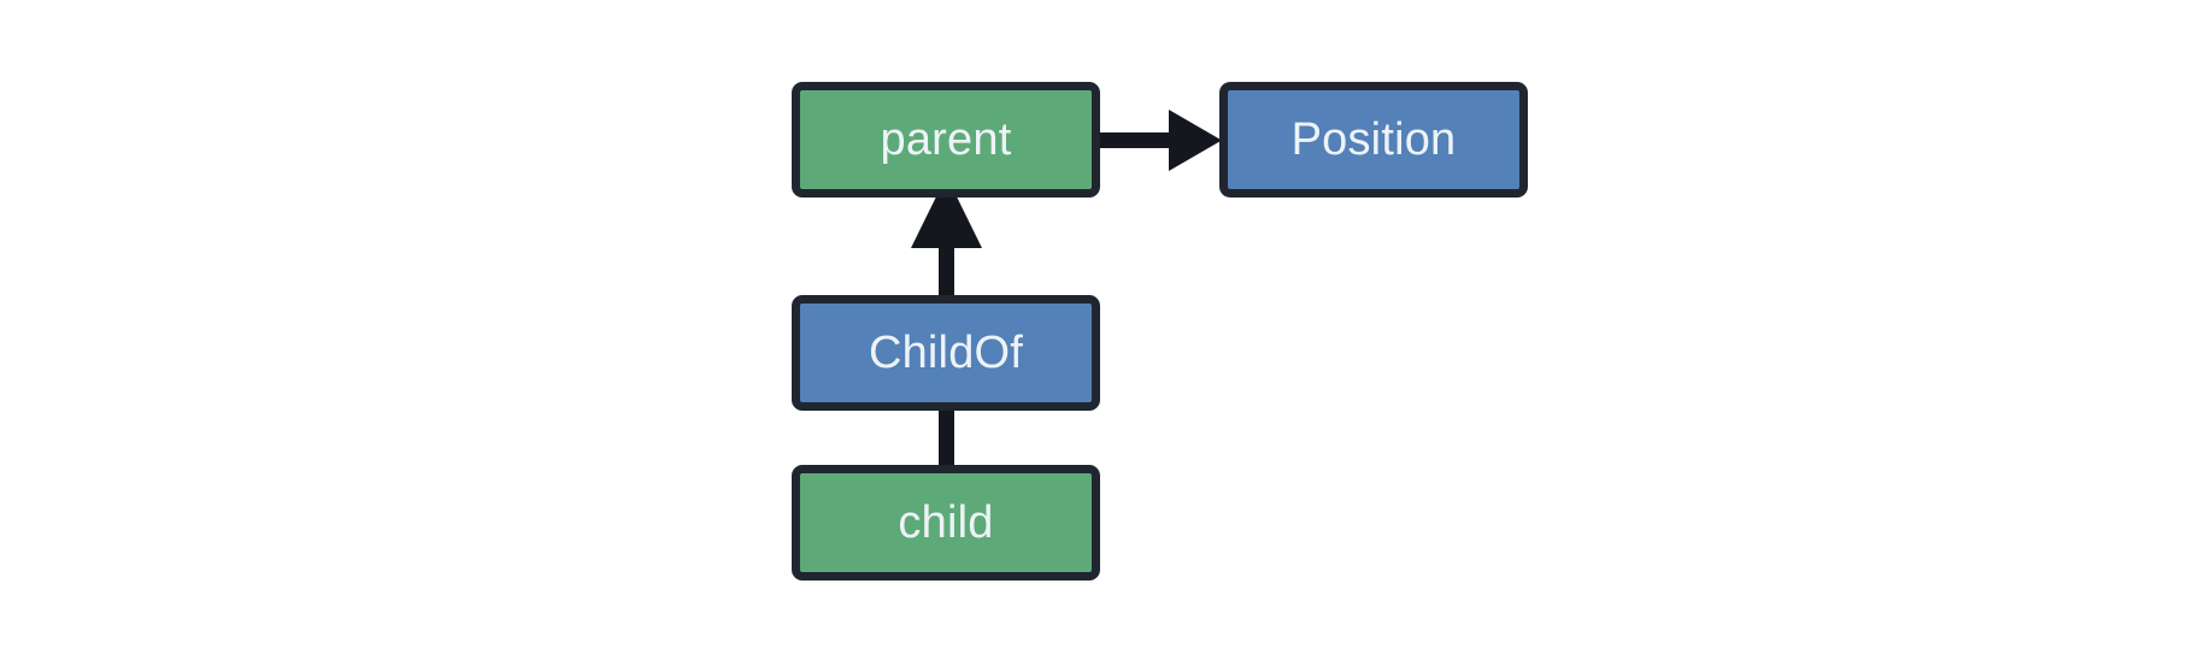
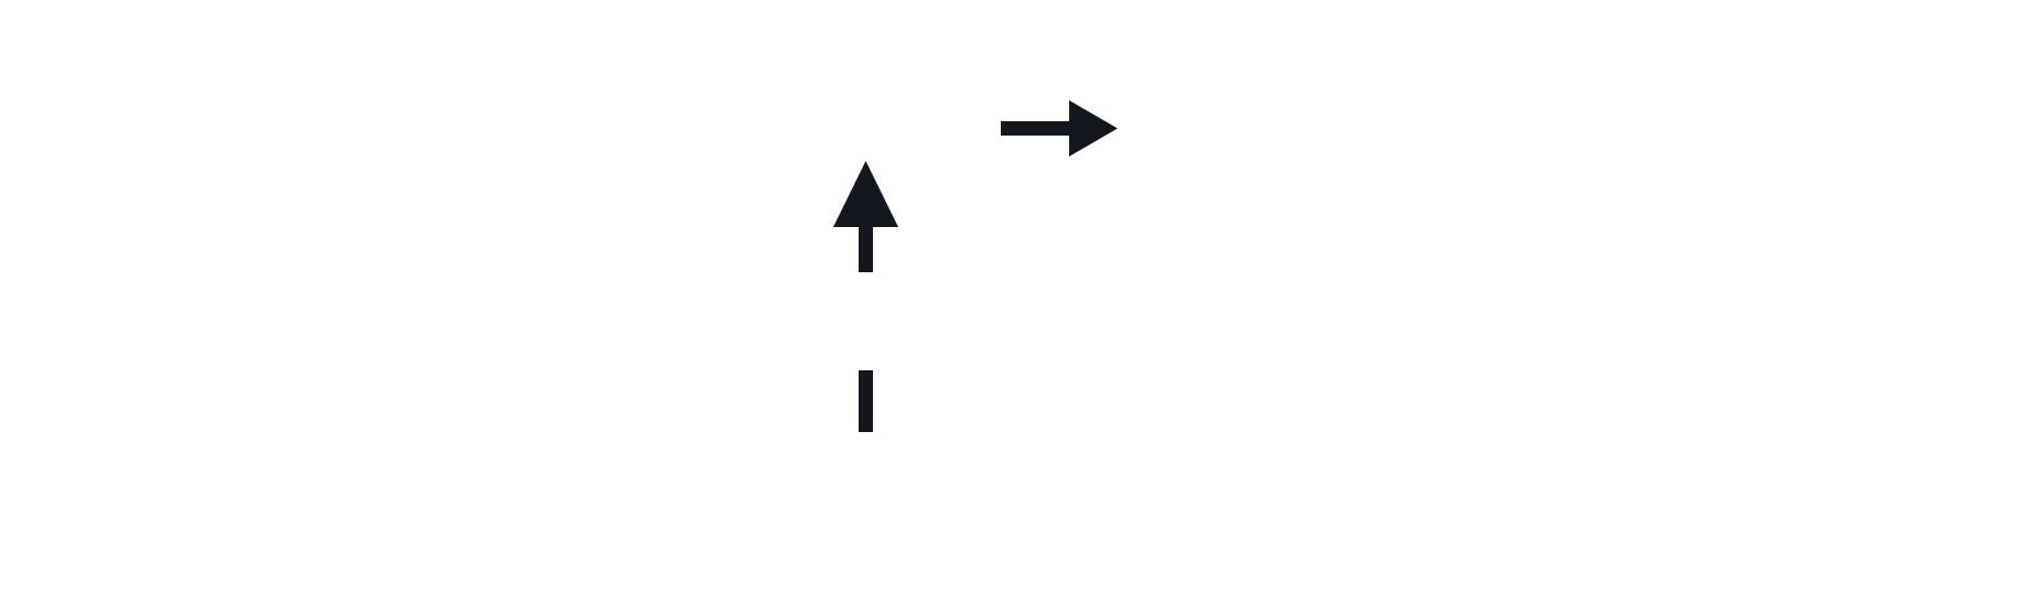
- parent
- Position
- ChildOf
- child
